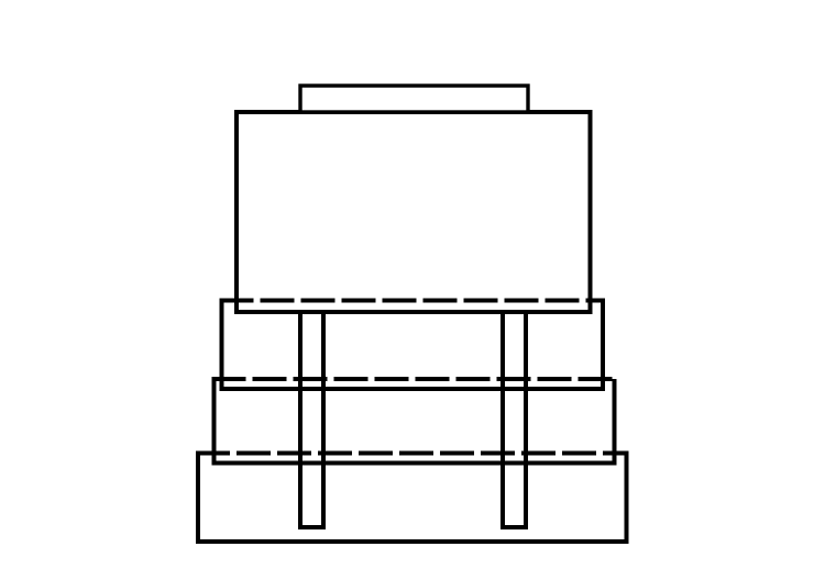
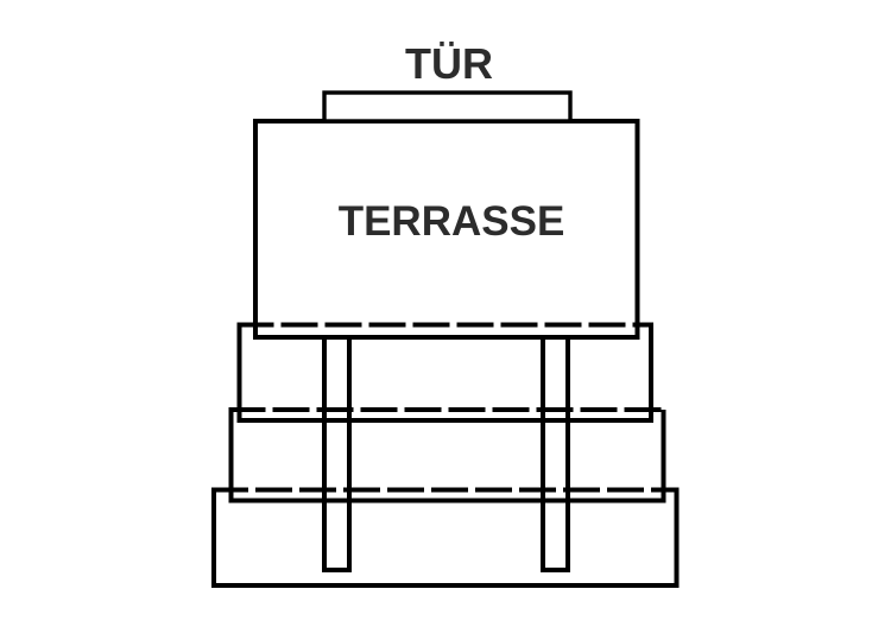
+ TÜR
+ TERRASSE
